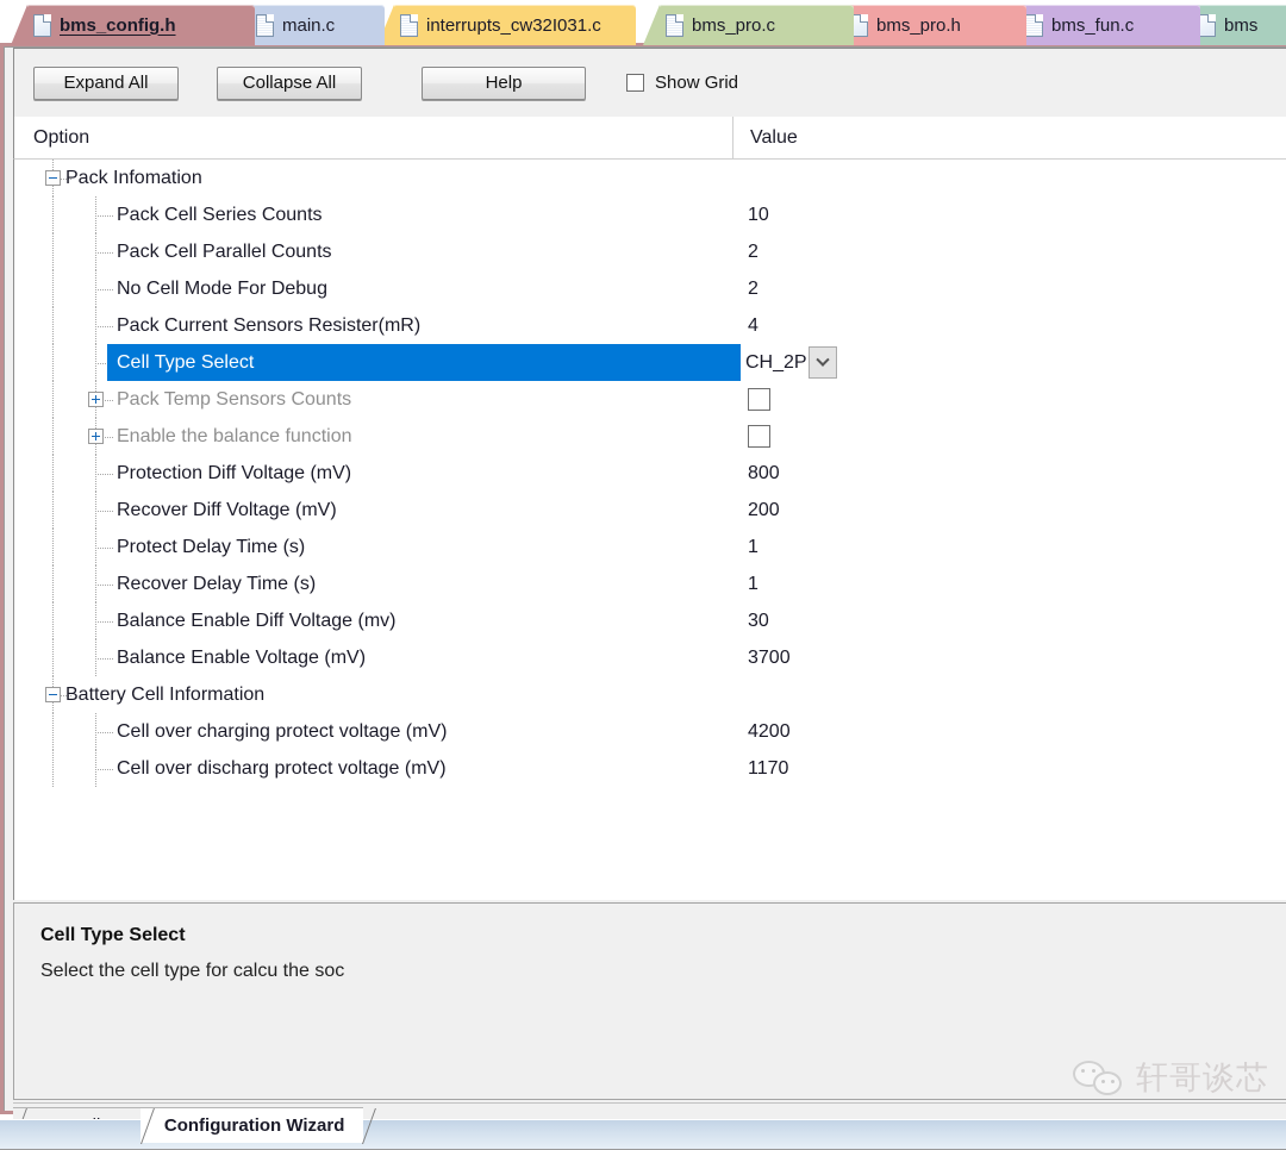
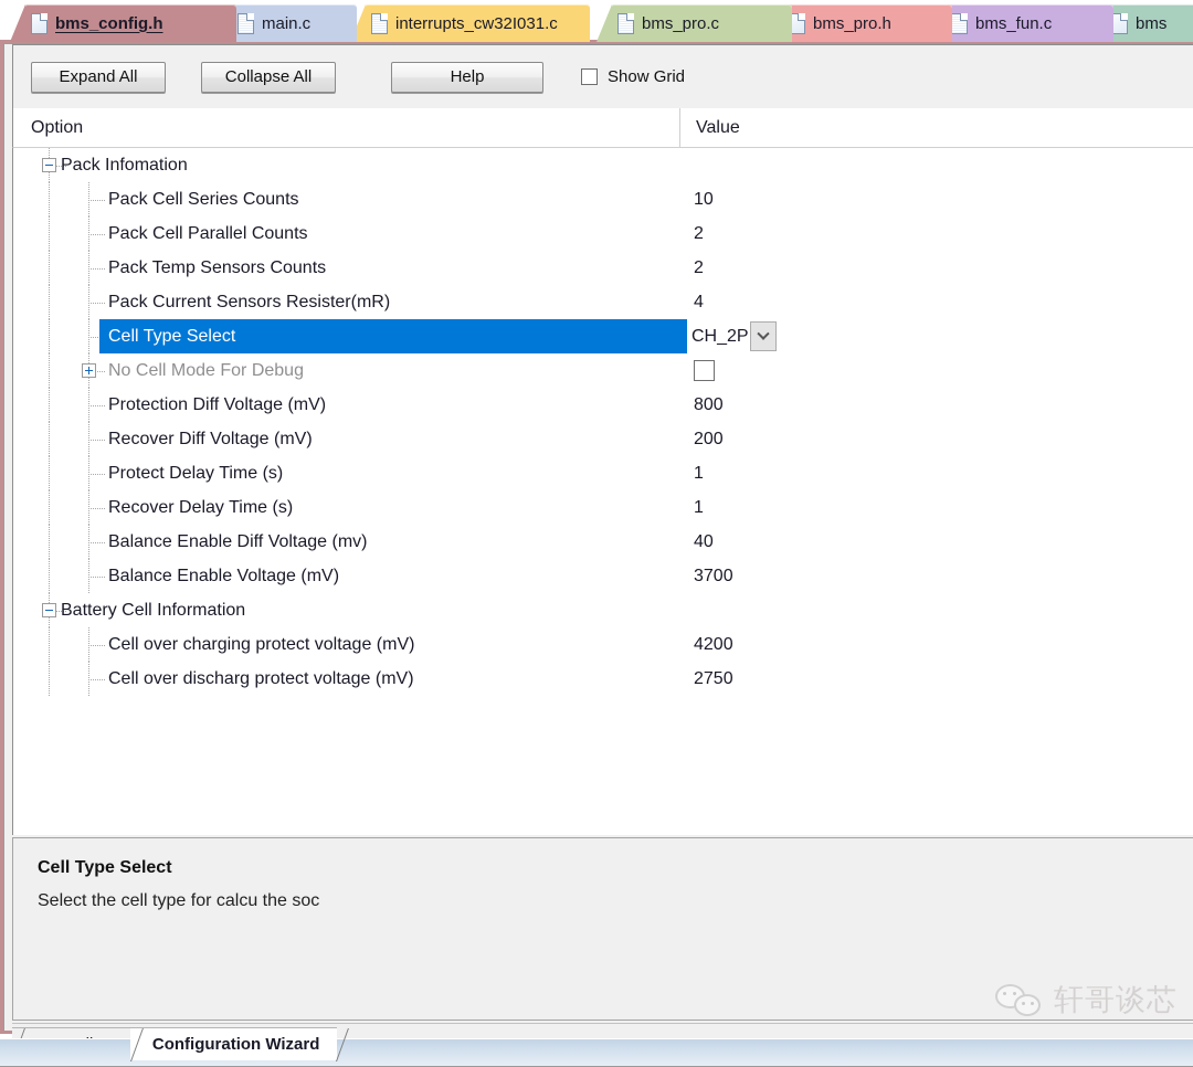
  bms_config.h
  main.c
  interrupts_cw32I031.c
  bms_pro.c
  bms_pro.h
  bms_fun.c
  bms
  Expand All
  Collapse All
  Help
  Show Grid
  Option
  Value
  Pack Infomation
  Pack Cell Series Counts
  10
  Pack Cell Parallel Counts
  2
- No Cell Mode For Debug
+ Pack Temp Sensors Counts
  2
  Pack Current Sensors Resister(mR)
  4
  Cell Type Select
  CH_2P
- Pack Temp Sensors Counts
+ No Cell Mode For Debug
- Enable the balance function
  Protection Diff Voltage (mV)
  800
  Recover Diff Voltage (mV)
  200
  Protect Delay Time (s)
  1
  Recover Delay Time (s)
  1
  Balance Enable Diff Voltage (mv)
- 30
+ 40
  Balance Enable Voltage (mV)
  3700
  Battery Cell Information
  Cell over charging protect voltage (mV)
  4200
  Cell over discharg protect voltage (mV)
- 1170
+ 2750
  Cell Type Select
  Select the cell type for calcu the soc
  Configuration Wizard
  轩哥谈芯
